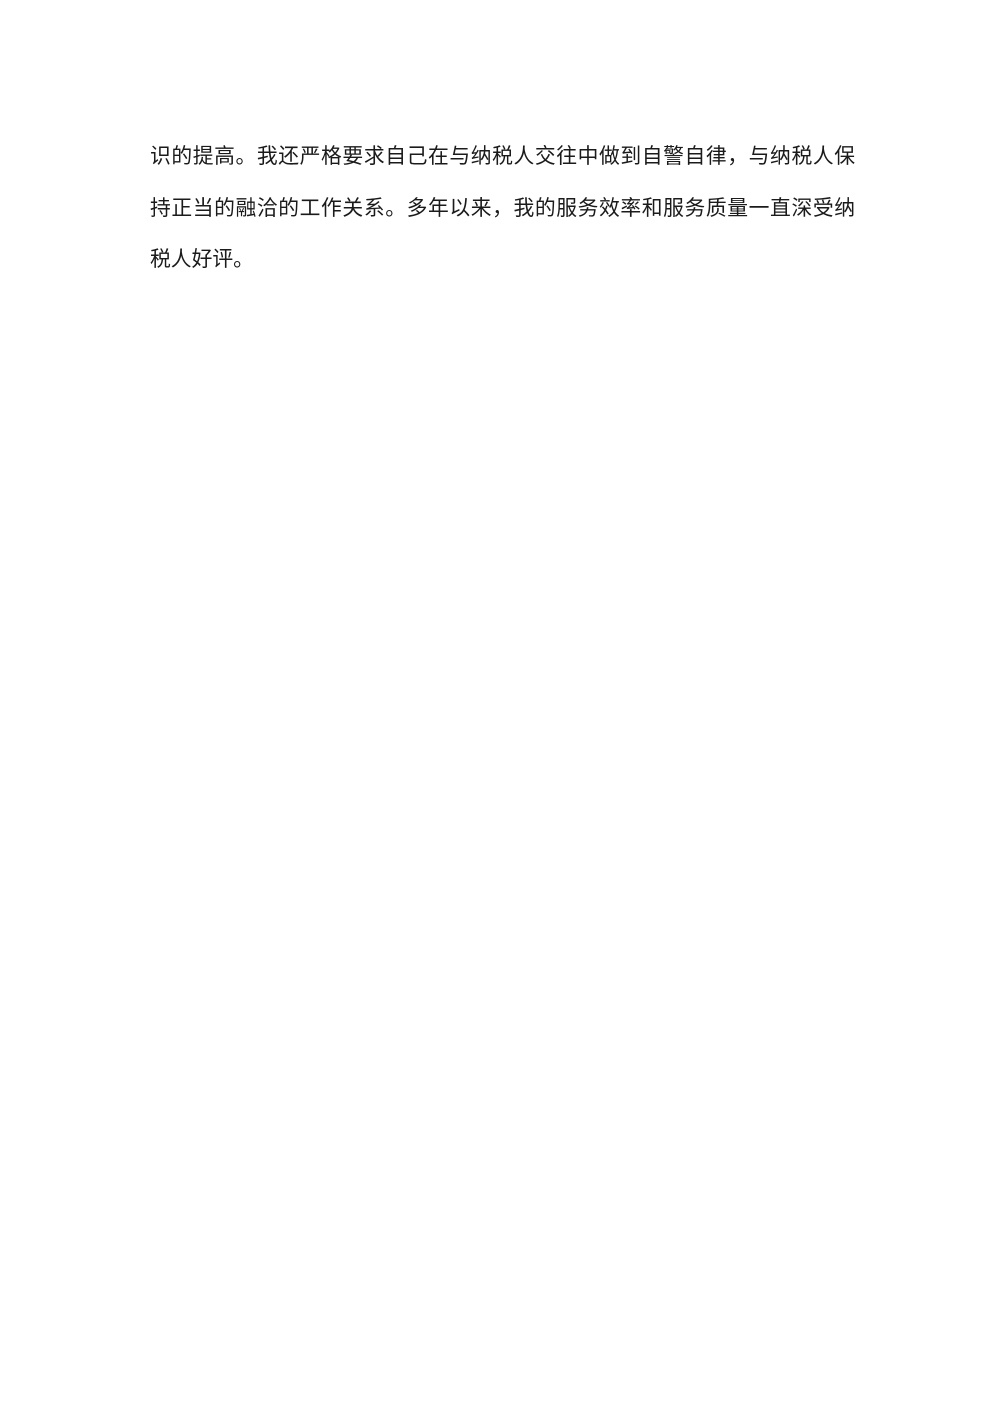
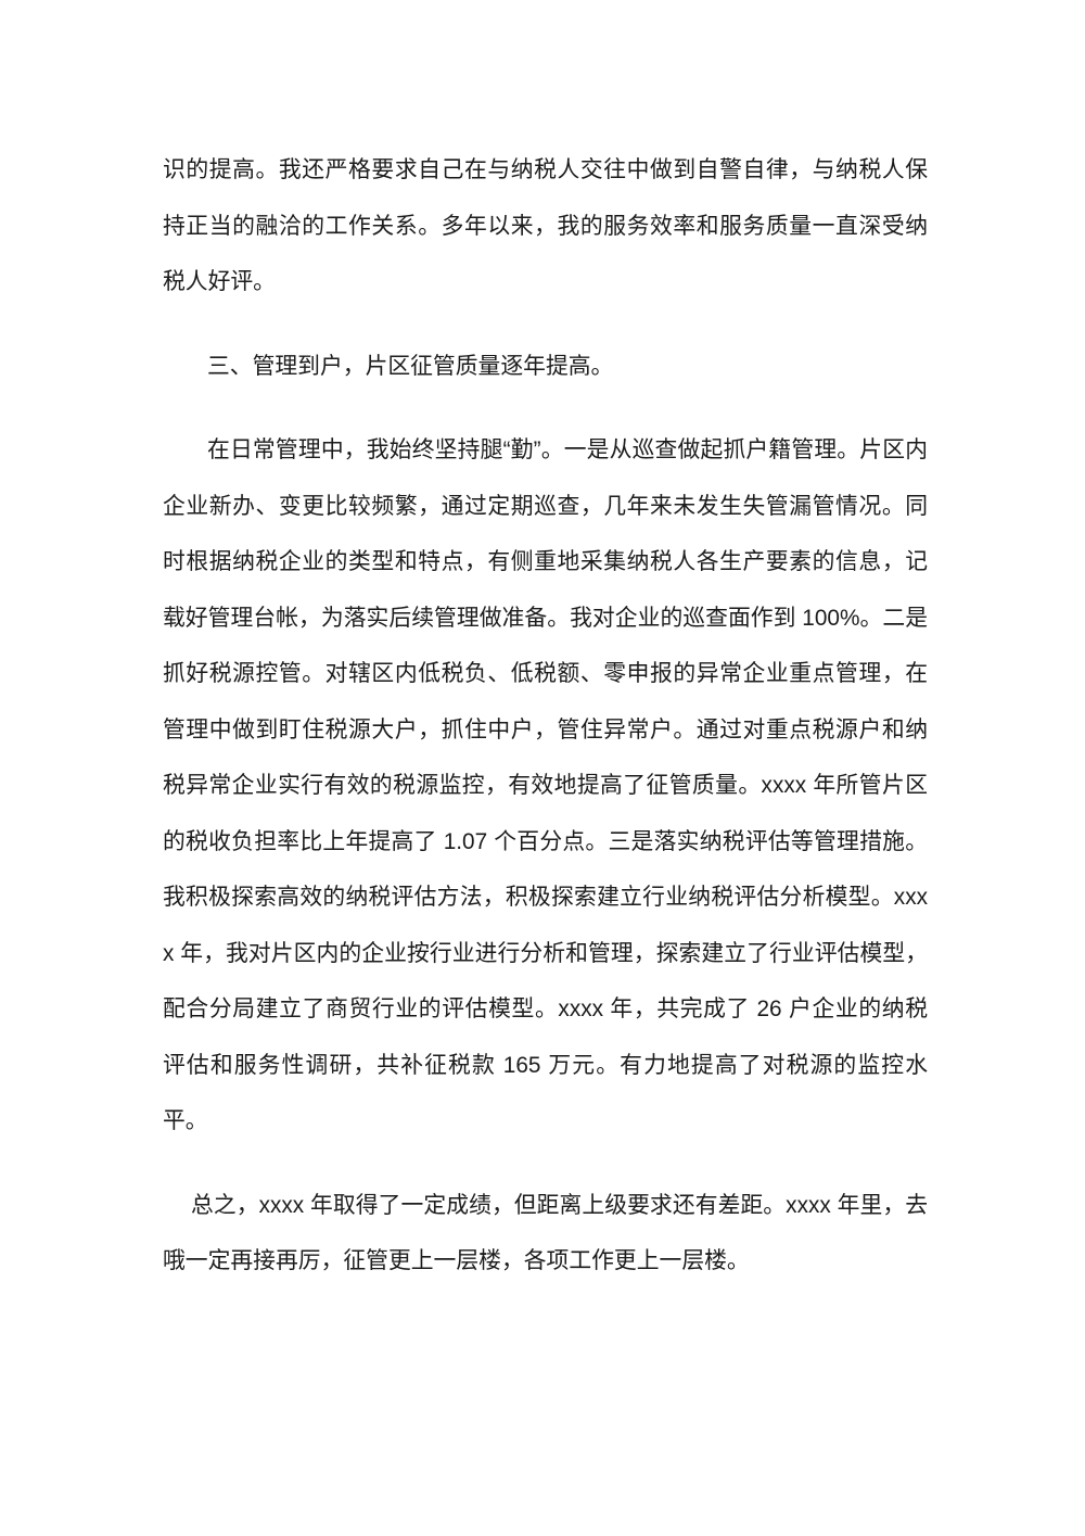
  识的提高。我还严格要求自己在与纳税人交往中做到自警自律，与纳税人保持正当的融洽的工作关系。多年以来，我的服务效率和服务质量一直深受纳税人好评。
+ 三、管理到户，片区征管质量逐年提高。
+ 在日常管理中，我始终坚持腿“勤”。一是从巡查做起抓户籍管理。片区内企业新办、变更比较频繁，通过定期巡查，几年来未发生失管漏管情况。同时根据纳税企业的类型和特点，有侧重地采集纳税人各生产要素的信息，记载好管理台帐，为落实后续管理做准备。我对企业的巡查面作到 100%。二是抓好税源控管。对辖区内低税负、低税额、零申报的异常企业重点管理，在管理中做到盯住税源大户，抓住中户，管住异常户。通过对重点税源户和纳税异常企业实行有效的税源监控，有效地提高了征管质量。xxxx 年所管片区的税收负担率比上年提高了 1.07 个百分点。三是落实纳税评估等管理措施。我积极探索高效的纳税评估方法，积极探索建立行业纳税评估分析模型。xxxx 年，我对片区内的企业按行业进行分析和管理，探索建立了行业评估模型，配合分局建立了商贸行业的评估模型。xxxx 年，共完成了 26 户企业的纳税评估和服务性调研，共补征税款 165 万元。有力地提高了对税源的监控水平。
+ 总之，xxxx 年取得了一定成绩，但距离上级要求还有差距。xxxx 年里，去哦一定再接再厉，征管更上一层楼，各项工作更上一层楼。
